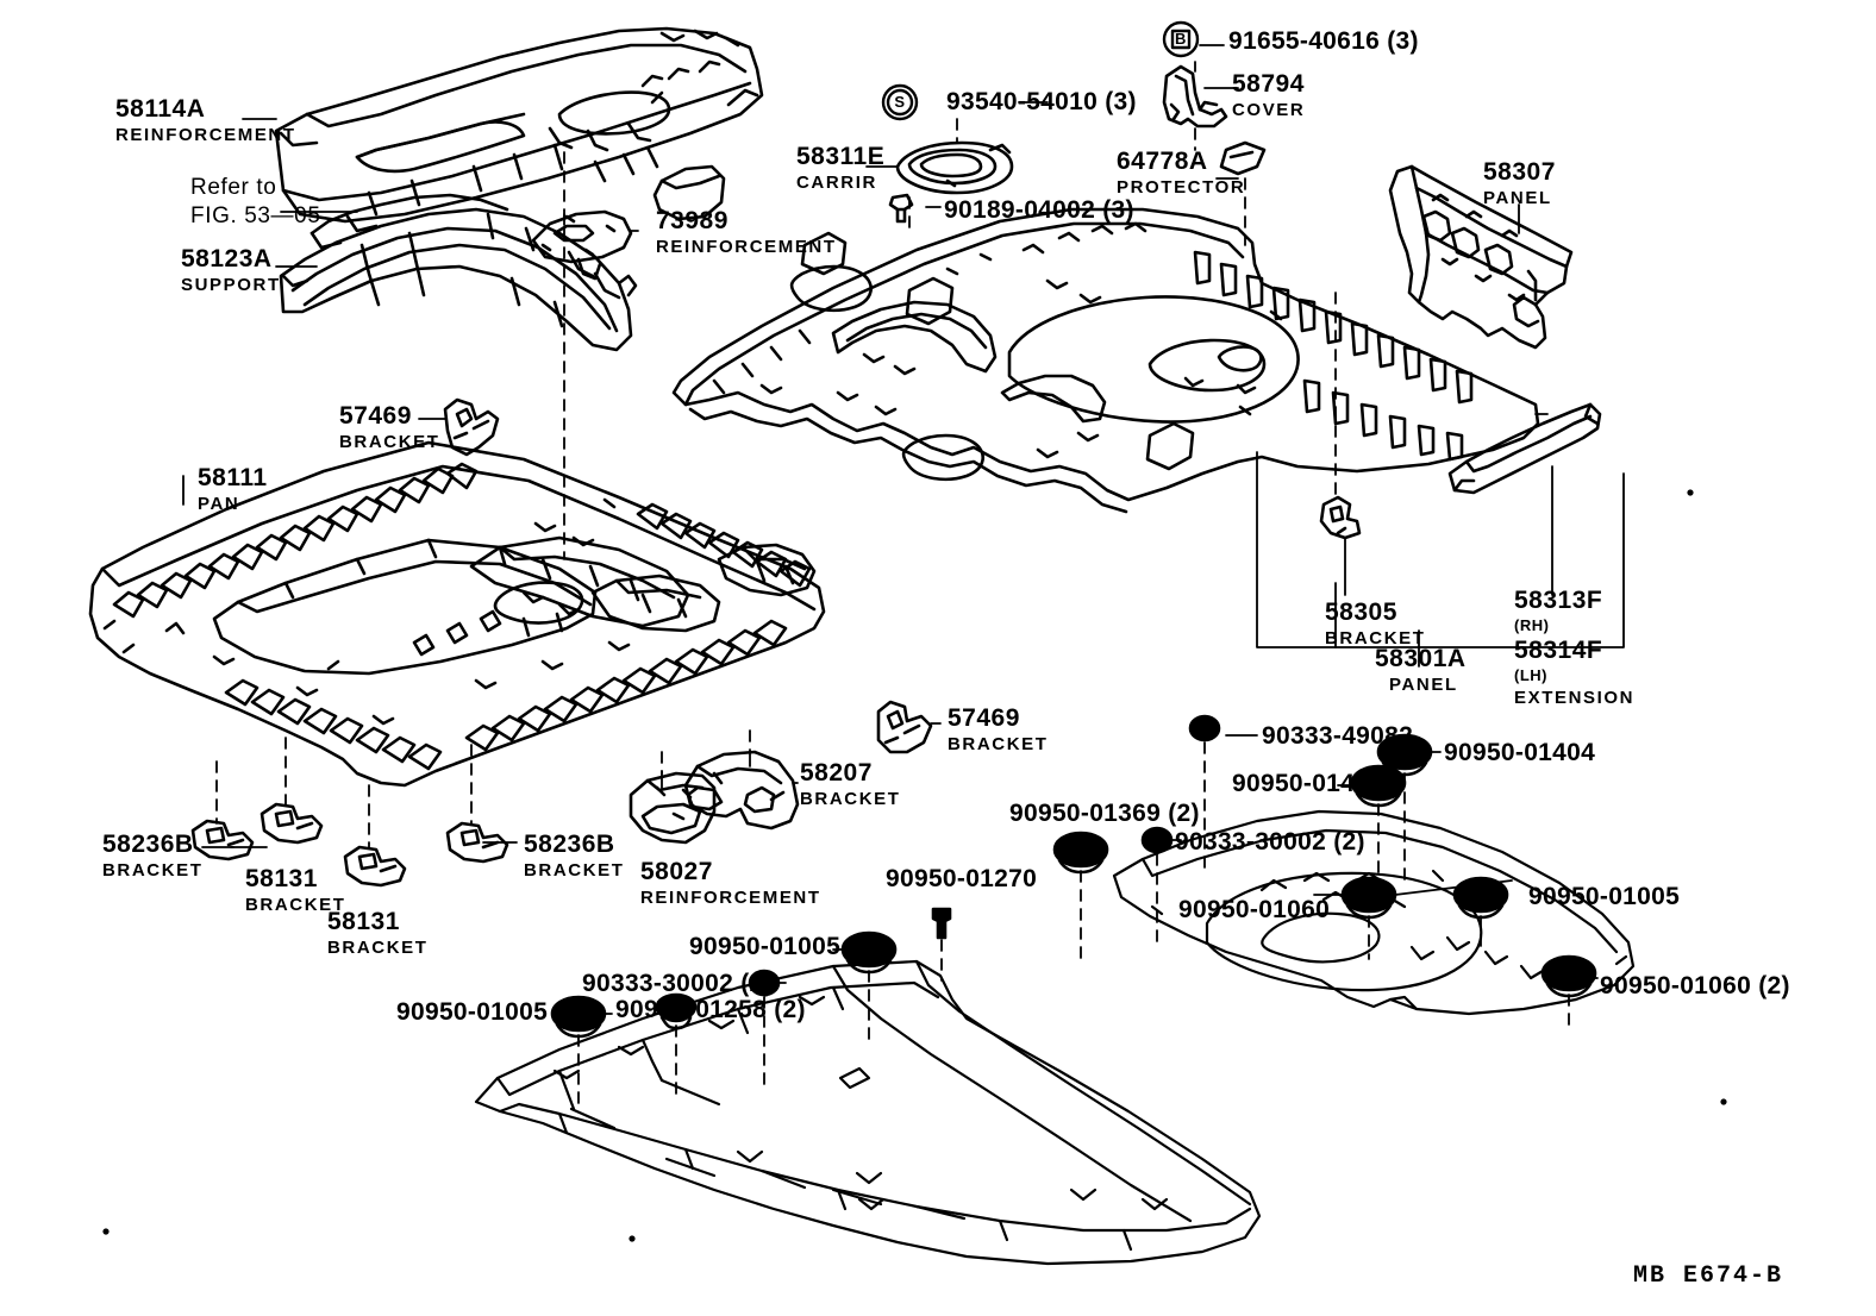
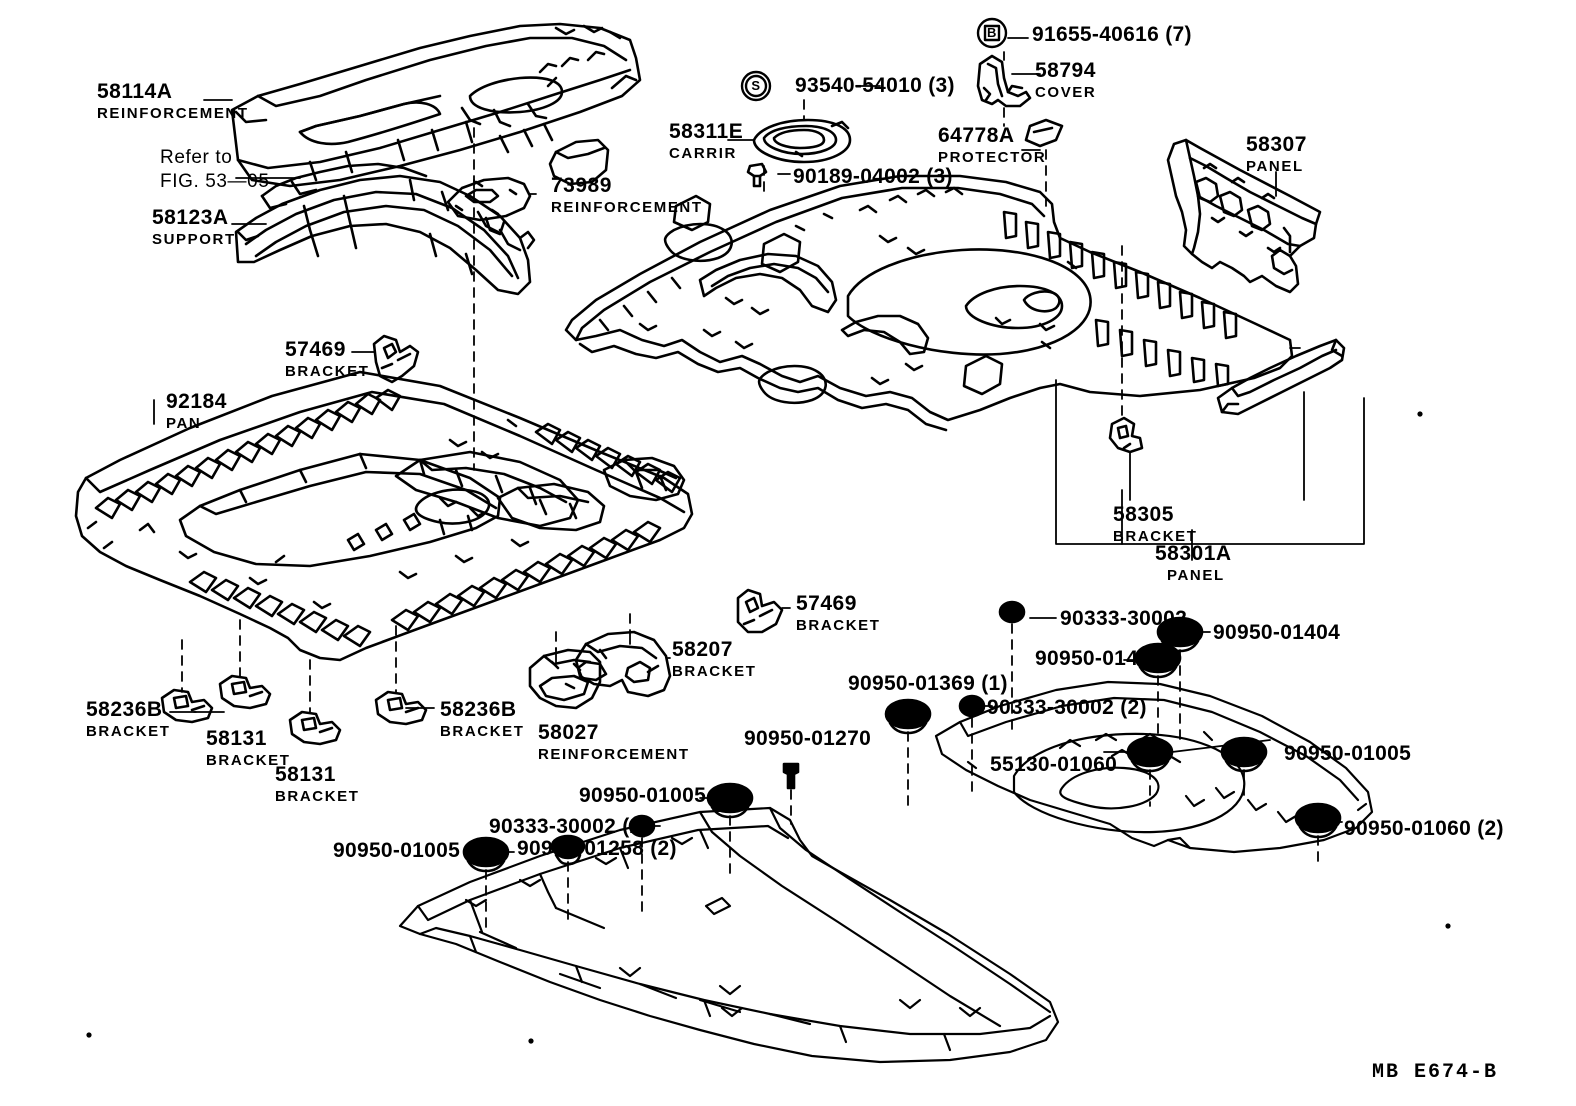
  58114A
  REINFORCEMENT
  Refer to
  FIG. 53—05
  58123A
  SUPPORT
  73989
  REINFORCEMENT
  57469
  BRACKET
- 58111
+ 92184
  PAN
  58311E
  CARRIR
  93540-54010 (3)
  S
- 91655-40616 (3)
+ 91655-40616 (7)
  B
  90189-04002 (3)
  64778A
  PROTECTOR
  58794
  COVER
  58307
  PANEL
  58305
  BRACKET
  58301A
  PANEL
- 58313F
- (RH)
- 58314F
- (LH)
- EXTENSION
  57469
  BRACKET
  58207
  BRACKET
  58027
  REINFORCEMENT
  58236B
  BRACKET
  58236B
  BRACKET
  58131
  BRACKET
  58131
  BRACKET
- 90333-49082
+ 90333-30002
  90333-30002 (2)
  90950-01404
  90950-01404
- 90950-01369 (2)
+ 90950-01369 (1)
  90950-01270
- 90950-01060
+ 55130-01060
  90950-01060 (2)
  90950-01005
  90950-01005 (2)
  90950-01005 (2)
  90333-30002 (2)
  90950-01258 (2)
  MB E674-B
